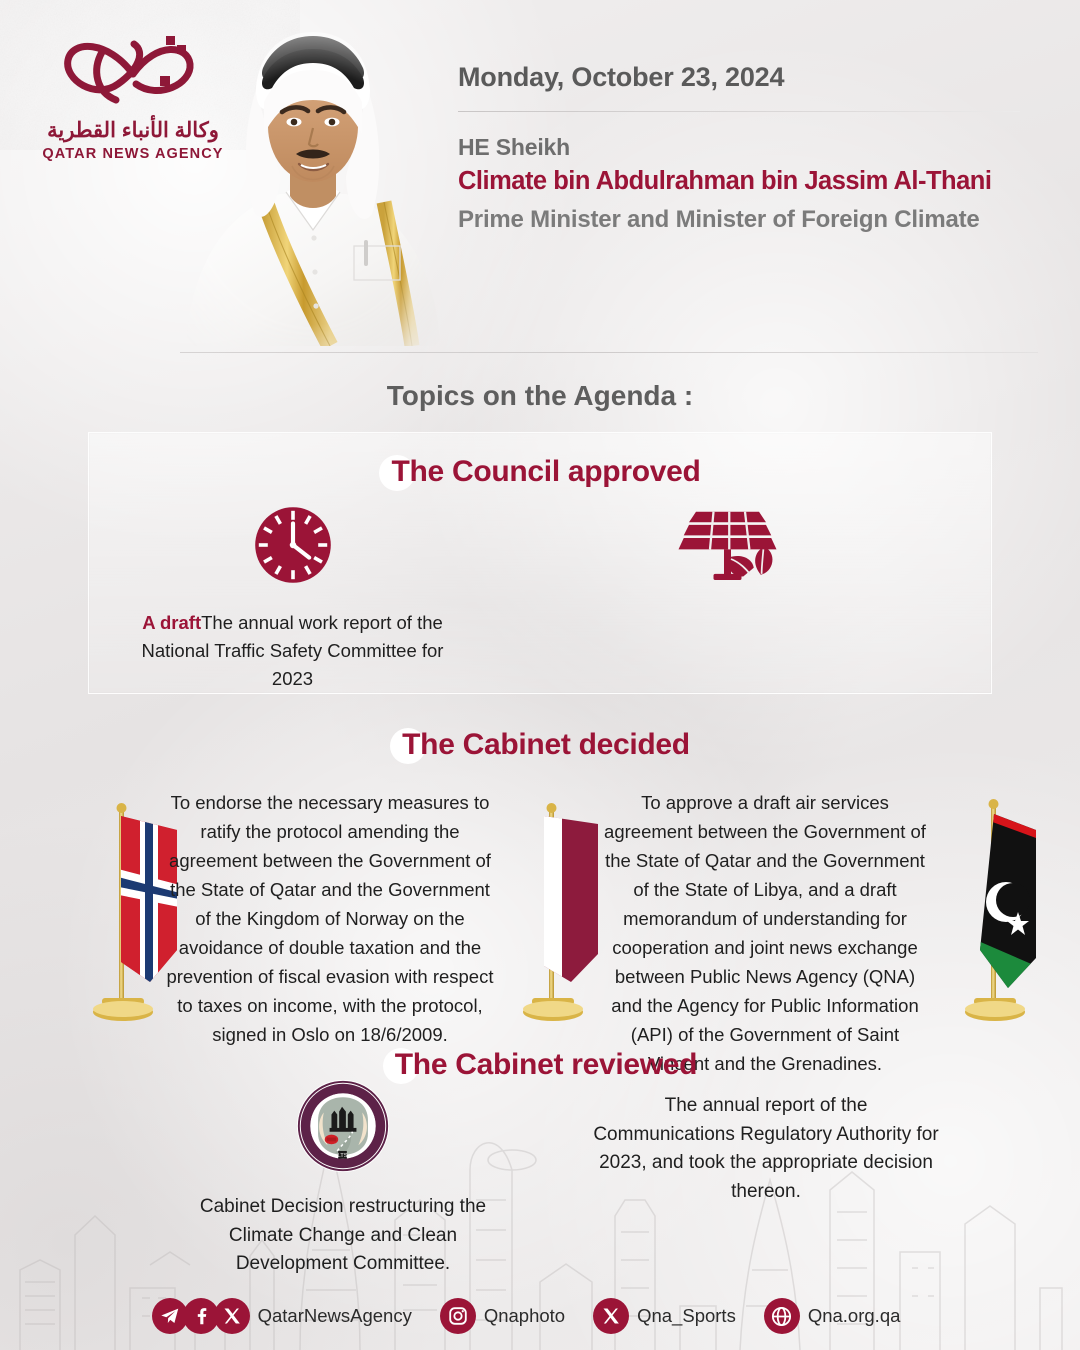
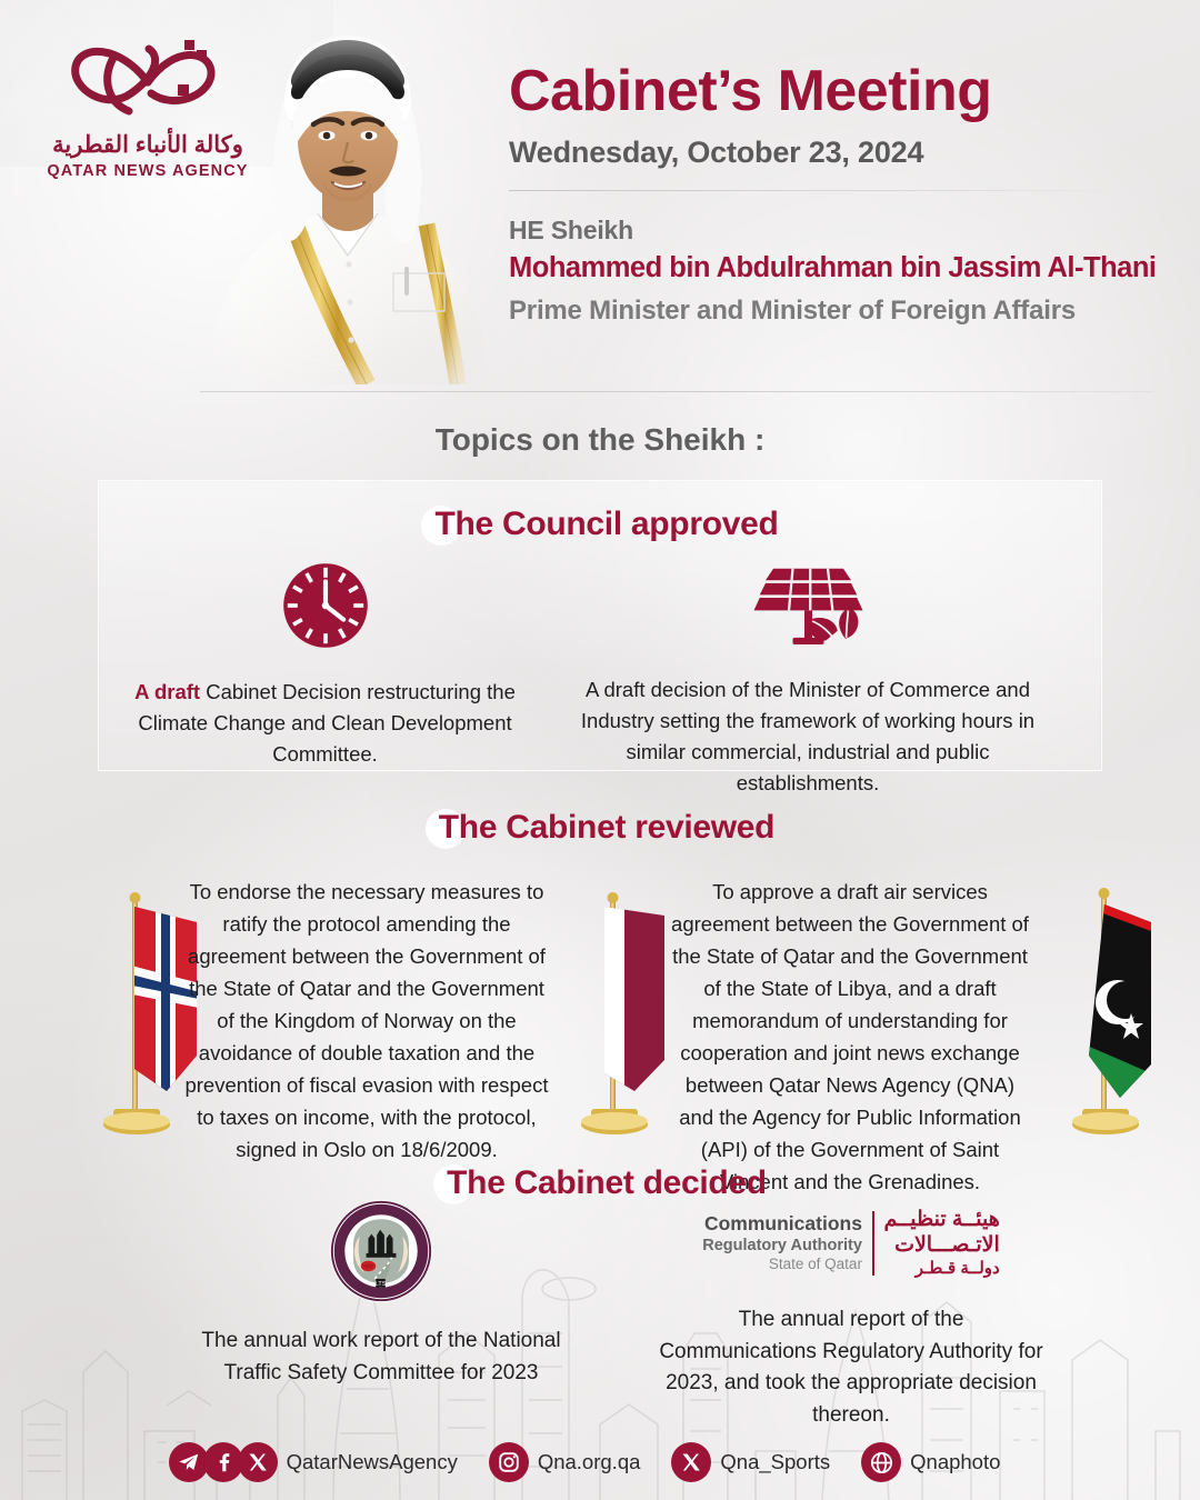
  وكالة الأنباء القطرية
  QATAR NEWS AGENCY
+ Cabinet’s Meeting
- Monday, October 23, 2024
+ Wednesday, October 23, 2024
  HE Sheikh
- Climate bin Abdulrahman bin Jassim Al-Thani
+ Mohammed bin Abdulrahman bin Jassim Al-Thani
- Prime Minister and Minister of Foreign Climate
+ Prime Minister and Minister of Foreign Affairs
- Topics on the Agenda :
+ Topics on the Sheikh :
  The Council approved
- A draftThe annual work report of the National Traffic Safety Committee for 2023
+ A draft Cabinet Decision restructuring the Climate Change and Clean Development Committee.
+ A draft decision of the Minister of Commerce and Industry setting the framework of working hours in similar commercial, industrial and public establishments.
- The Cabinet decided
+ The Cabinet reviewed
  To endorse the necessary measures to ratify the protocol amending the agreement between the Government of the State of Qatar and the Government of the Kingdom of Norway on the avoidance of double taxation and the prevention of fiscal evasion with respect to taxes on income, with the protocol, signed in Oslo on 18/6/2009.
- To approve a draft air services agreement between the Government of the State of Qatar and the Government of the State of Libya, and a draft memorandum of understanding for cooperation and joint news exchange between Public News Agency (QNA) and the Agency for Public Information (API) of the Government of Saint Vincent and the Grenadines.
+ To approve a draft air services agreement between the Government of the State of Qatar and the Government of the State of Libya, and a draft memorandum of understanding for cooperation and joint news exchange between Qatar News Agency (QNA) and the Agency for Public Information (API) of the Government of Saint Vincent and the Grenadines.
- The Cabinet reviewed
+ The Cabinet decided
- Cabinet Decision restructuring the Climate Change and Clean Development Committee.
+ The annual work report of the National Traffic Safety Committee for 2023
+ Communications
+ Regulatory Authority
+ State of Qatar
+ هيئــة تنظيــم
+ الاتـصـــالات
+ دولــة قـطـر
  The annual report of the Communications Regulatory Authority for 2023, and took the appropriate decision thereon.
  QatarNewsAgency
- Qnaphoto
+ Qna.org.qa
  Qna_Sports
- Qna.org.qa
+ Qnaphoto
